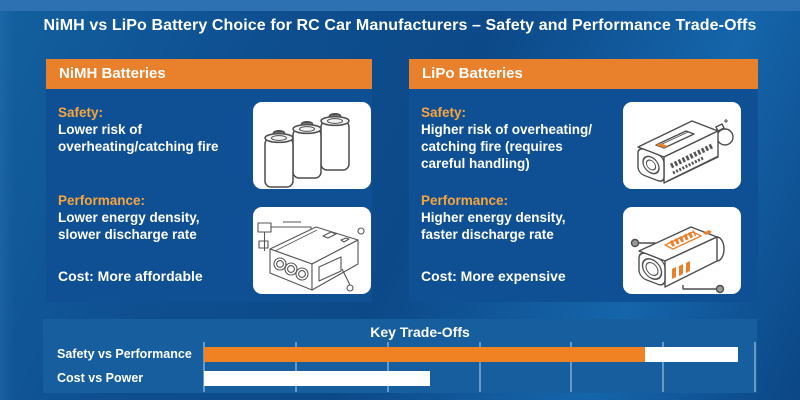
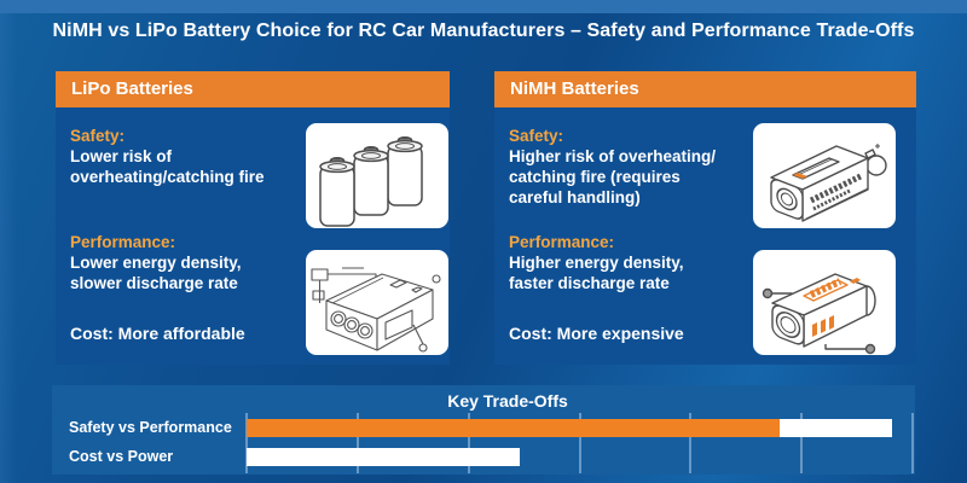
  NiMH vs LiPo Battery Choice for RC Car Manufacturers – Safety and Performance Trade-Offs
- NiMH Batteries
+ LiPo Batteries
  Safety:
  Lower risk of
  overheating/catching fire
  Performance:
  Lower energy density,
  slower discharge rate
  Cost: More affordable
- LiPo Batteries
+ NiMH Batteries
  Safety:
  Higher risk of overheating/
  catching fire (requires
  careful handling)
  Performance:
  Higher energy density,
  faster discharge rate
  Cost: More expensive
  Key Trade-Offs
  Safety vs Performance
  Cost vs Power
